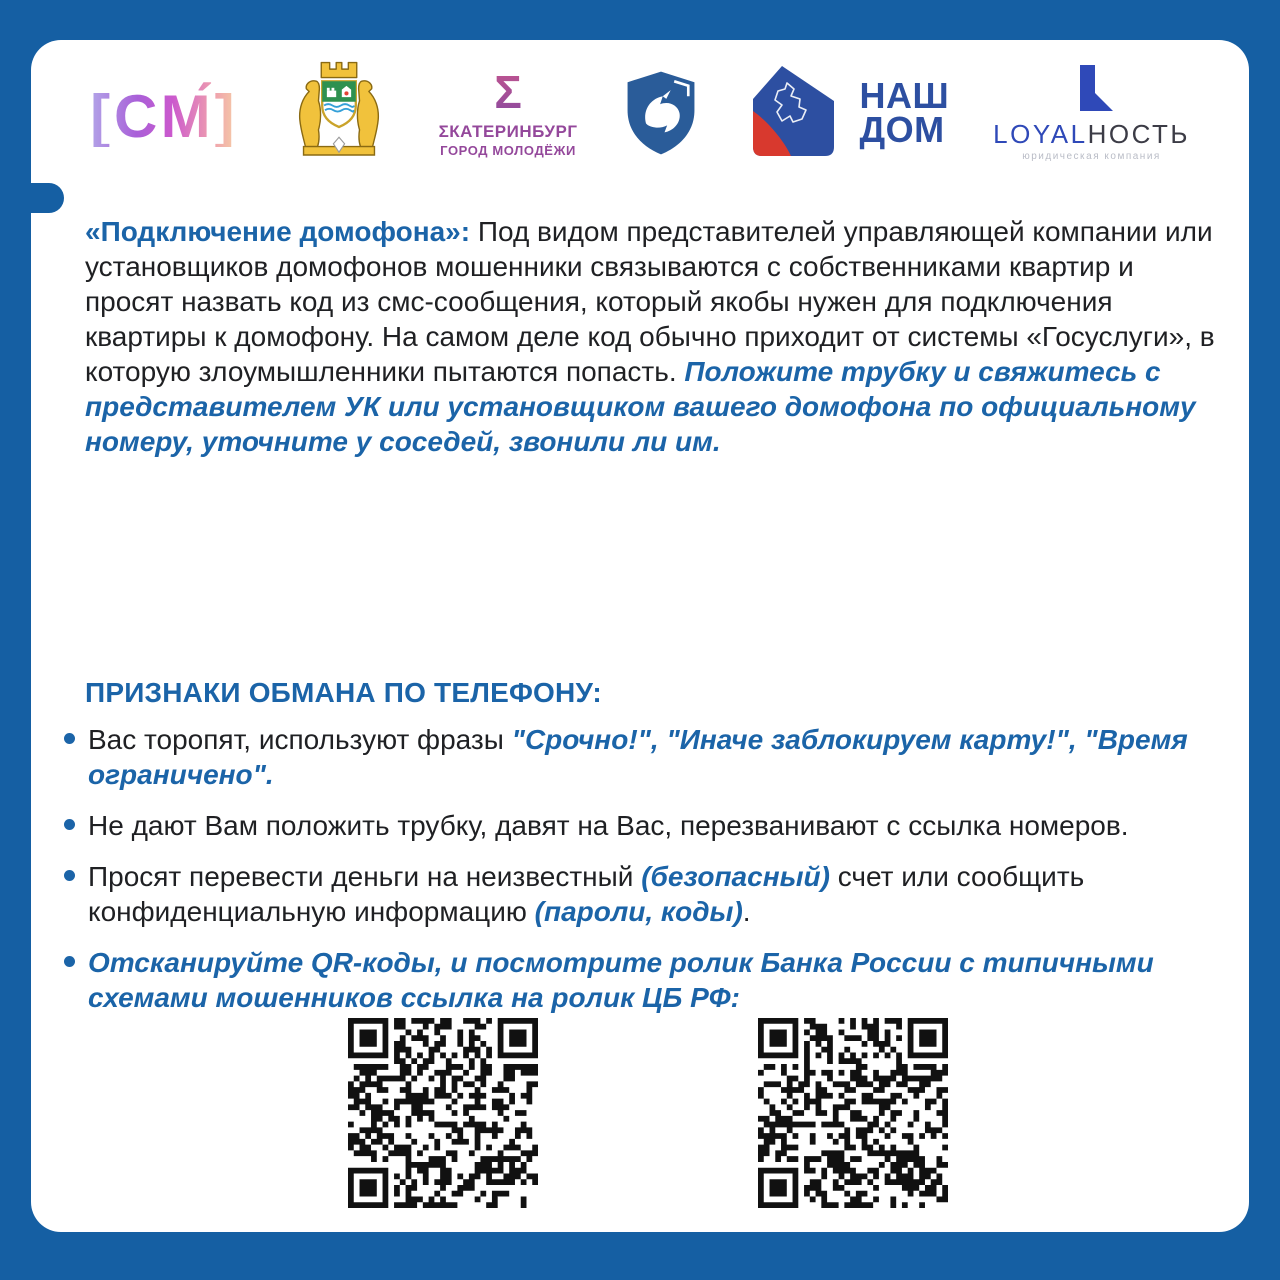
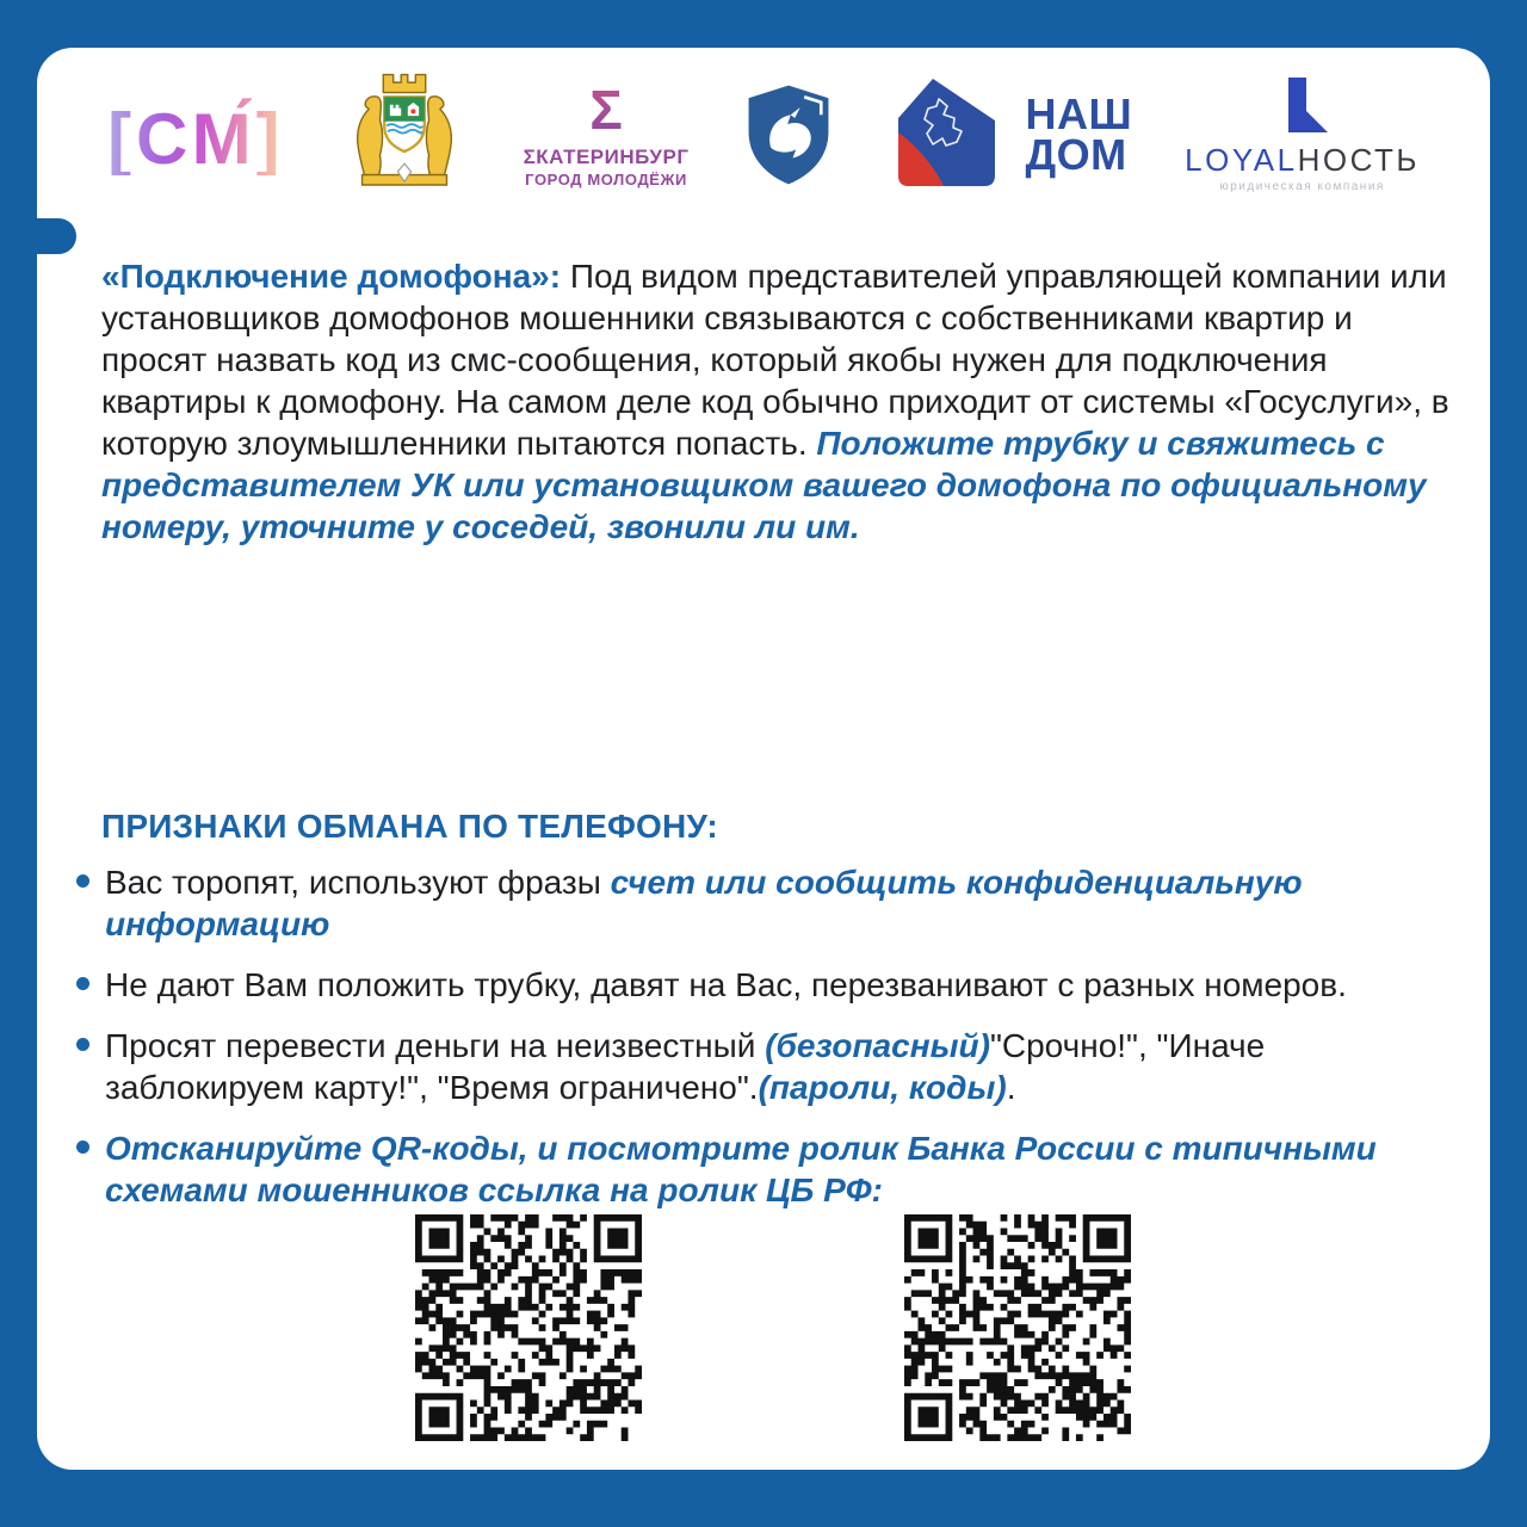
  [СМ́]
  Σ
  ΣКАТЕРИНБУРГ
  ГОРОД МОЛОДЁЖИ
  НАШ
  ДОМ
  LOYALНОСТЬ
  юридическая компания
  «Подключение домофона»: Под видом представителей управляющей компании или установщиков домофонов мошенники связываются с собственниками квартир и просят назвать код из смс-сообщения, который якобы нужен для подключения квартиры к домофону. На самом деле код обычно приходит от системы «Госуслуги», в которую злоумышленники пытаются попасть. Положите трубку и свяжитесь с представителем УК или установщиком вашего домофона по официальному номеру, уточните у соседей, звонили ли им.
  ПРИЗНАКИ ОБМАНА ПО ТЕЛЕФОНУ:
- Вас торопят, используют фразы "Срочно!", "Иначе заблокируем карту!", "Время ограничено".
+ Вас торопят, используют фразы счет или сообщить конфиденциальную информацию
- Не дают Вам положить трубку, давят на Вас, перезванивают с ссылка номеров.
+ Не дают Вам положить трубку, давят на Вас, перезванивают с разных номеров.
- Просят перевести деньги на неизвестный (безопасный) счет или сообщить конфиденциальную информацию (пароли, коды).
+ Просят перевести деньги на неизвестный (безопасный)"Срочно!", "Иначе заблокируем карту!", "Время ограничено".(пароли, коды).
  Отсканируйте QR-коды, и посмотрите ролик Банка России с типичными схемами мошенников ссылка на ролик ЦБ РФ:
